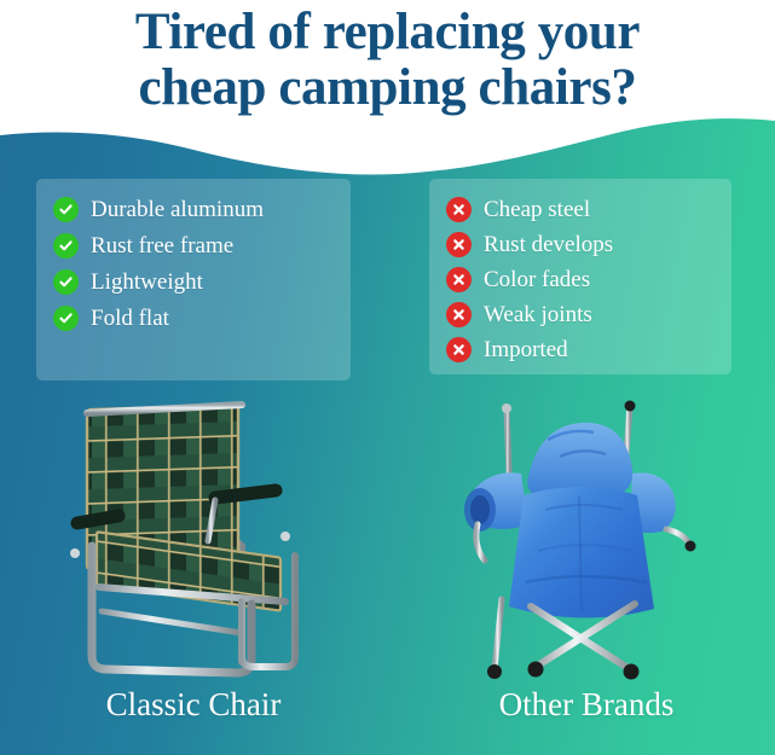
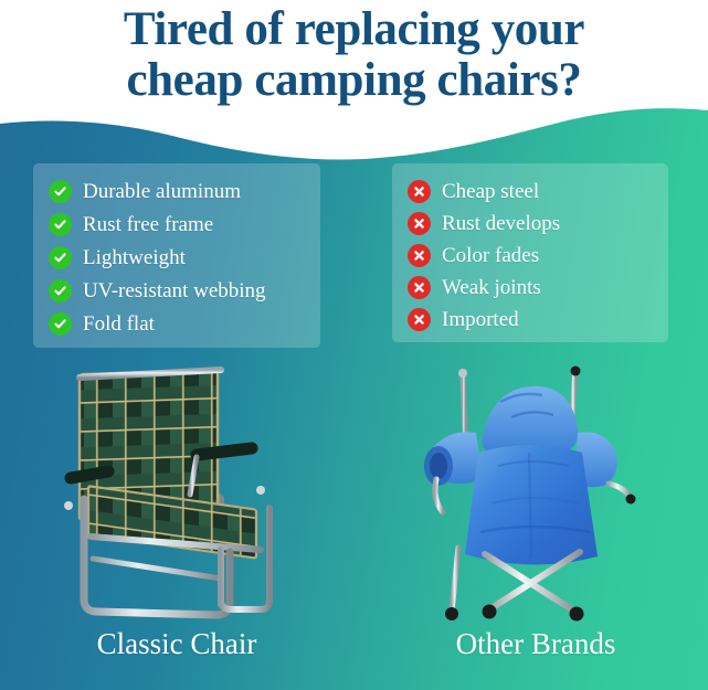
  Tired of replacing your
  cheap camping chairs?
  Durable aluminum
  Rust free frame
  Lightweight
+ UV-resistant webbing
  Fold flat
  Cheap steel
  Rust develops
  Color fades
  Weak joints
  Imported
  Classic Chair
  Other Brands
